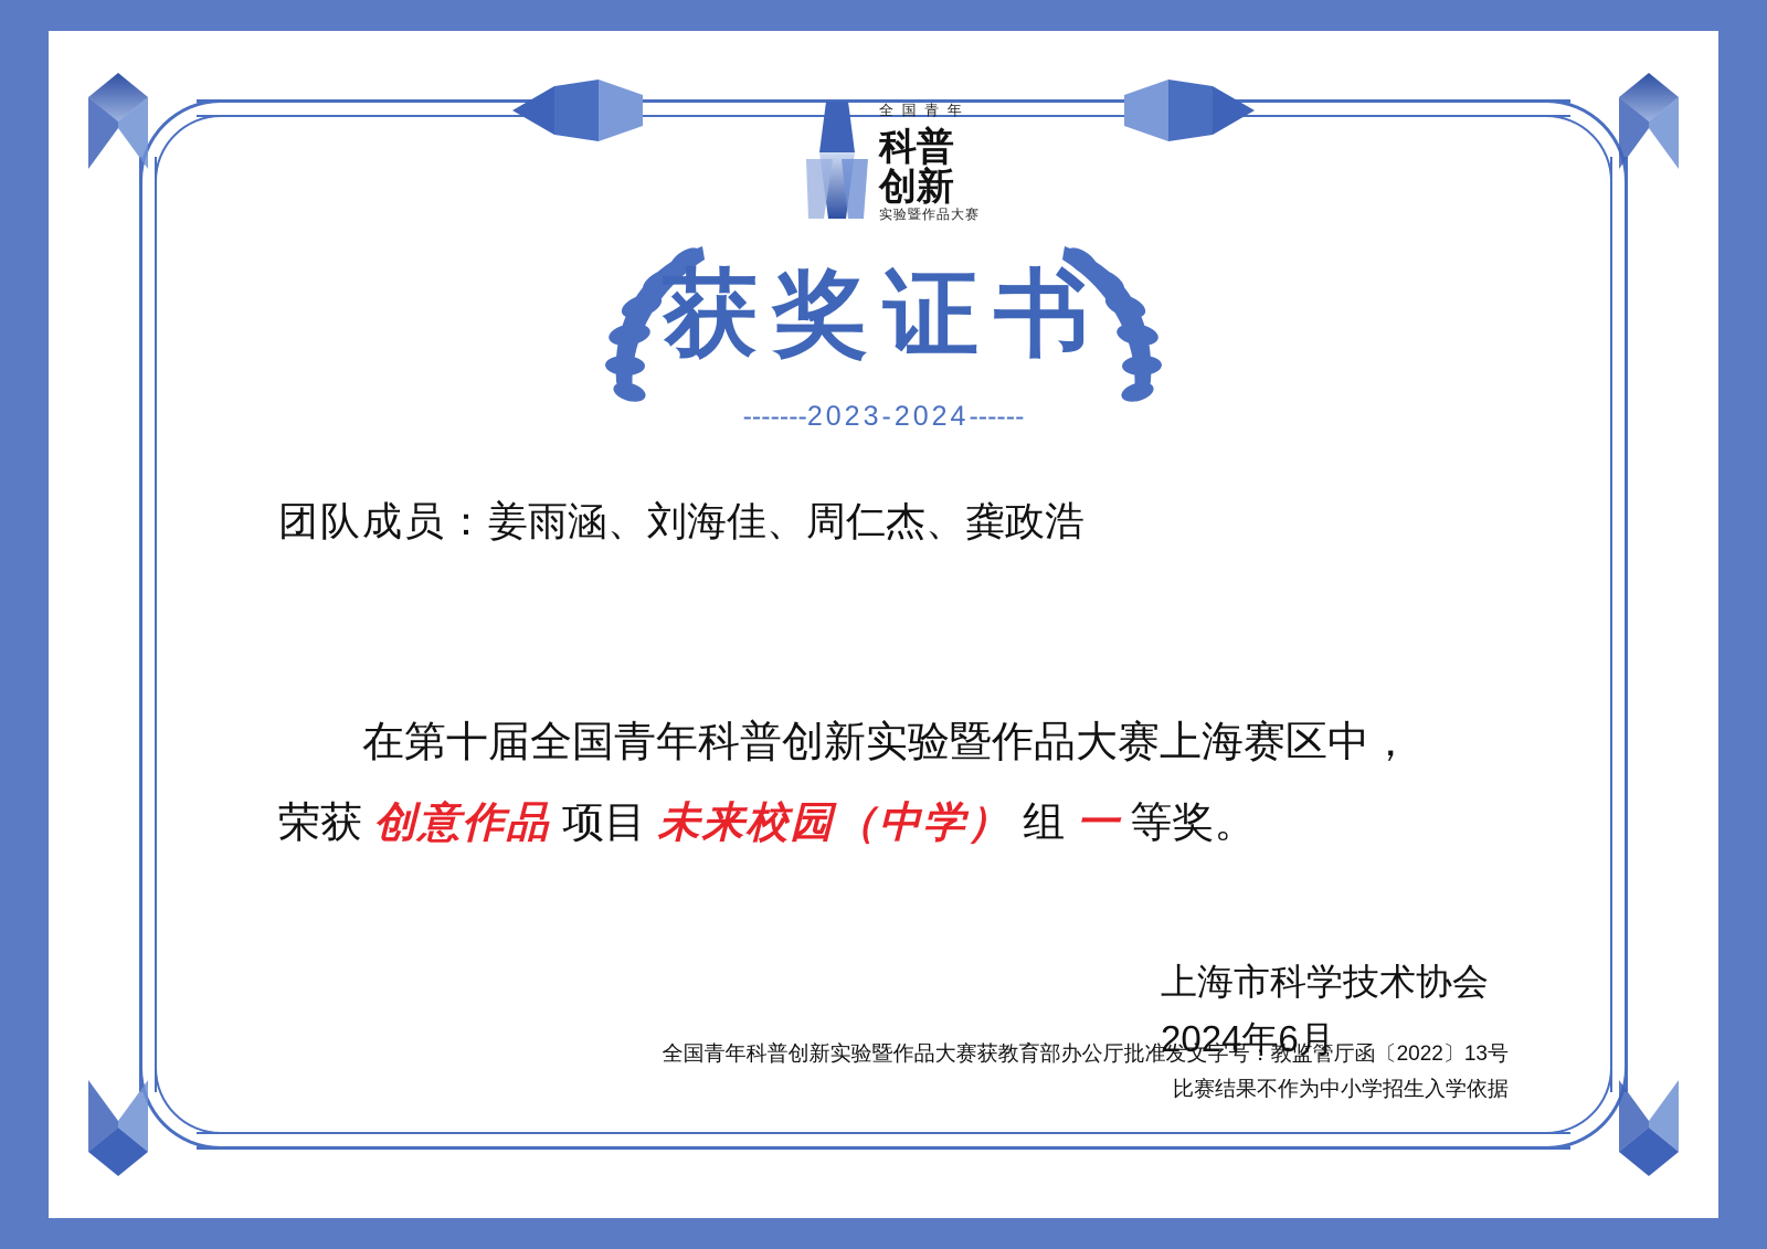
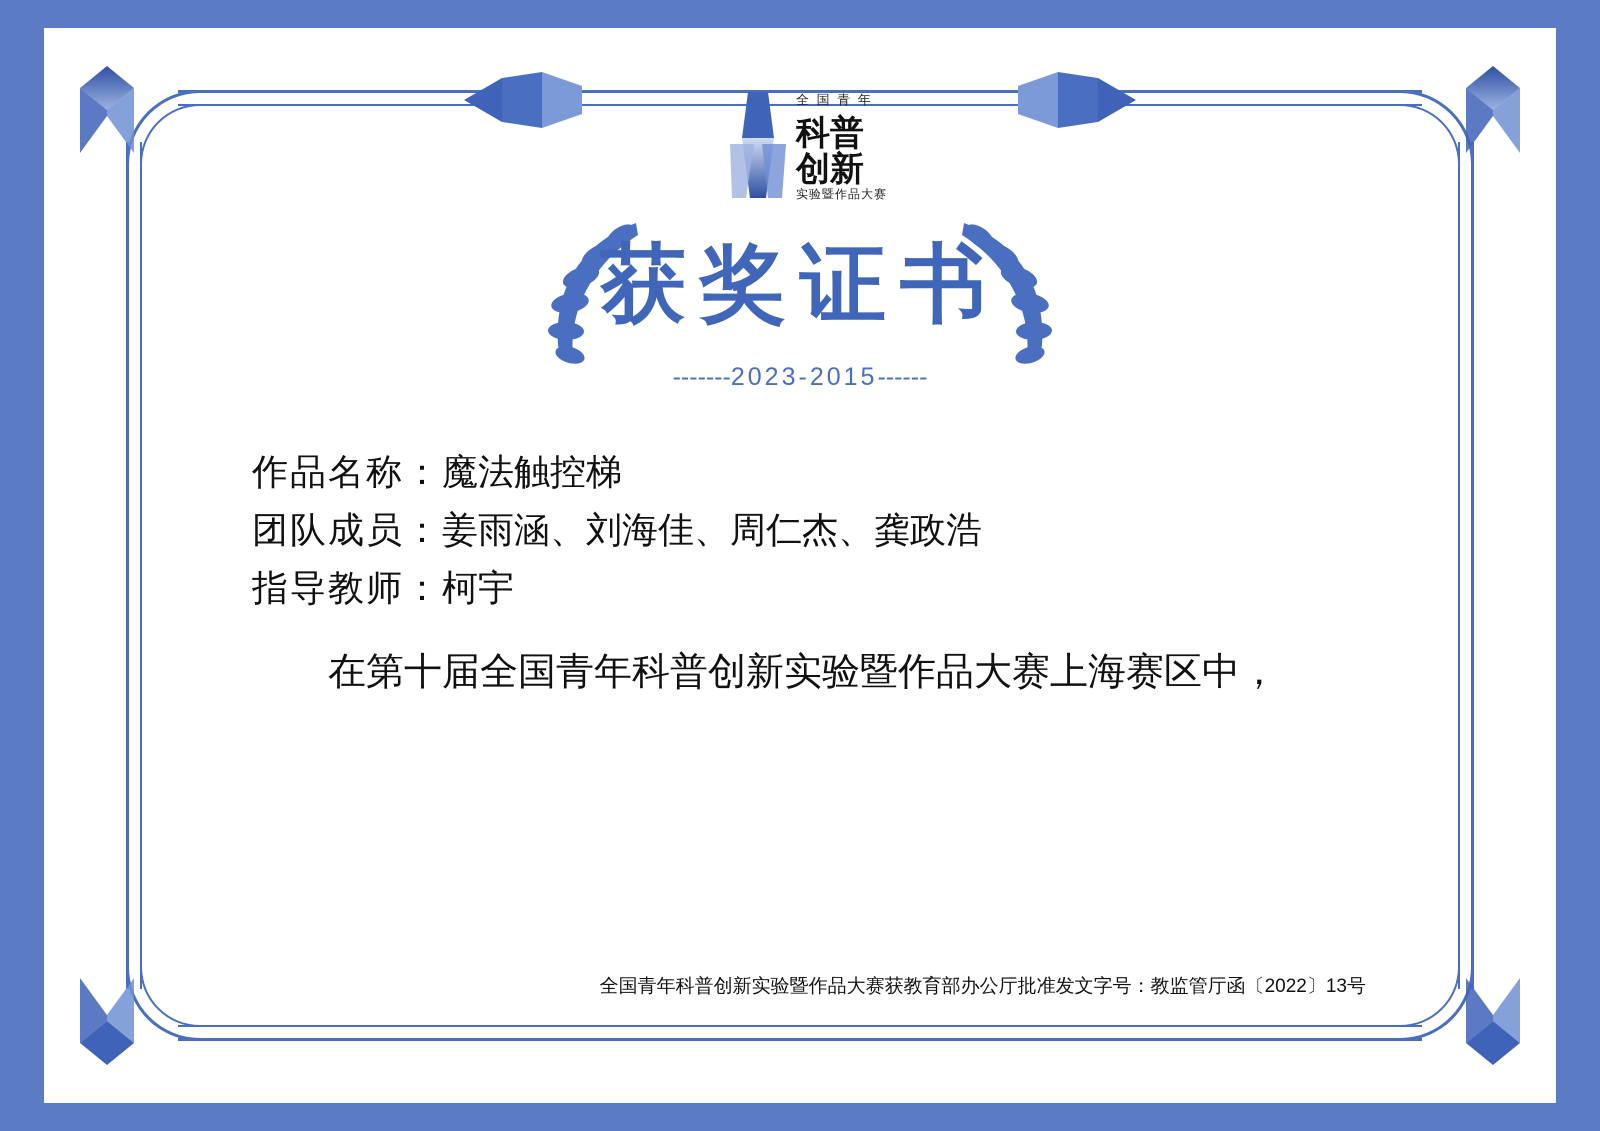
  全 国 青 年
  科普
  创新
  实验暨作品大赛
  获奖证书
- -------2023-2024------
+ -------2023-2015------
+ 作品名称：魔法触控梯
  团队成员：姜雨涵、刘海佳、周仁杰、龚政浩
+ 指导教师：柯宇
  在第十届全国青年科普创新实验暨作品大赛上海赛区中，
- 荣获 创意作品 项目 未来校园（中学） 组 一 等奖。
- 上海市科学技术协会
- 2024年6月
  全国青年科普创新实验暨作品大赛获教育部办公厅批准发文字号：教监管厅函〔2022〕13号
- 比赛结果不作为中小学招生入学依据
